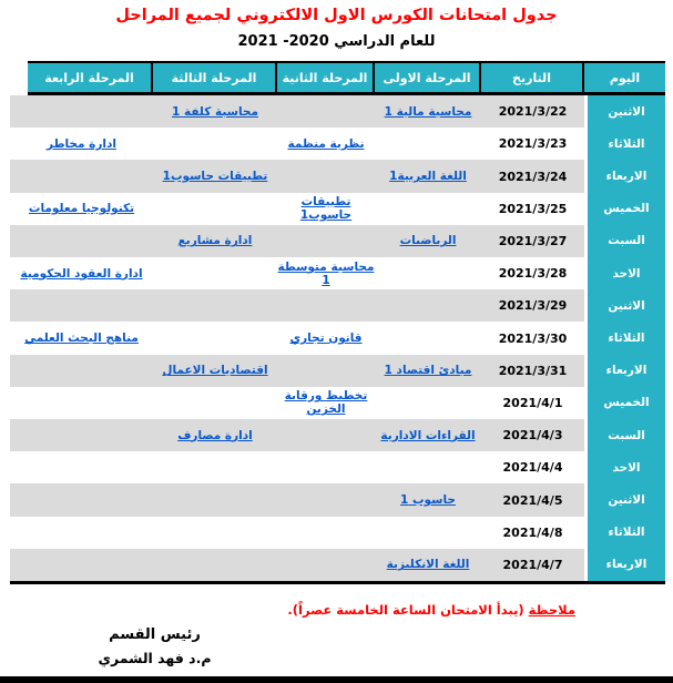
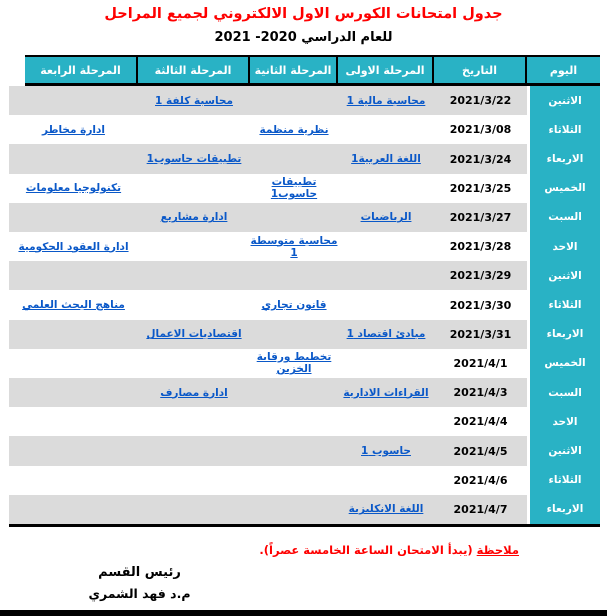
  جدول امتحانات الكورس الاول الالكتروني لجميع المراحل
  للعام الدراسي 2020- 2021
  اليوم
  التاريخ
  المرحلة الاولى
  المرحلة الثانية
  المرحلة الثالثة
  المرحلة الرابعة
  الاثنين
  2021/3/22
  محاسبة مالية 1
  محاسبة كلفة 1
  الثلاثاء
- 2021/3/23
+ 2021/3/08
  نظرية منظمة
  ادارة مخاطر
  الاربعاء
  2021/3/24
  اللغة العربية1
  تطبيقات حاسوب1
  الخميس
  2021/3/25
  تطبيقات حاسوب1
  تكنولوجيا معلومات
  السبت
  2021/3/27
  الرياضيات
  ادارة مشاريع
  الاحد
  2021/3/28
  محاسبة متوسطة 1
  ادارة العقود الحكومية
  الاثنين
  2021/3/29
  الثلاثاء
  2021/3/30
  قانون تجاري
  مناهج البحث العلمي
  الاربعاء
  2021/3/31
  مبادئ اقتصاد 1
  اقتصاديات الاعمال
  الخميس
  2021/4/1
  تخطيط ورقابة الخزين
  السبت
  2021/4/3
  القراءات الادارية
  ادارة مصارف
  الاحد
  2021/4/4
  الاثنين
  2021/4/5
  حاسوب 1
  الثلاثاء
- 2021/4/8
+ 2021/4/6
  الاربعاء
  2021/4/7
  اللغة الانكليزية
  ملاحظة (يبدأ الامتحان الساعة الخامسة عصراً).
  رئيس القسم
  م.د فهد الشمري
